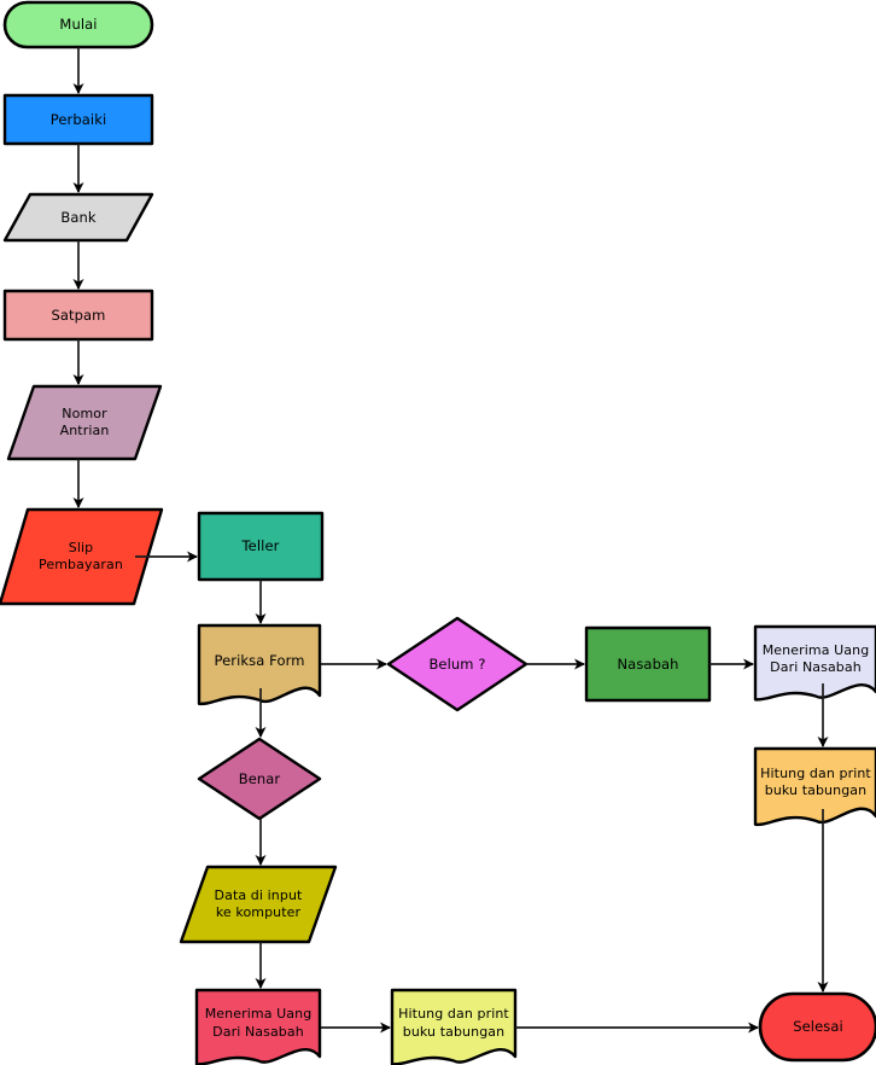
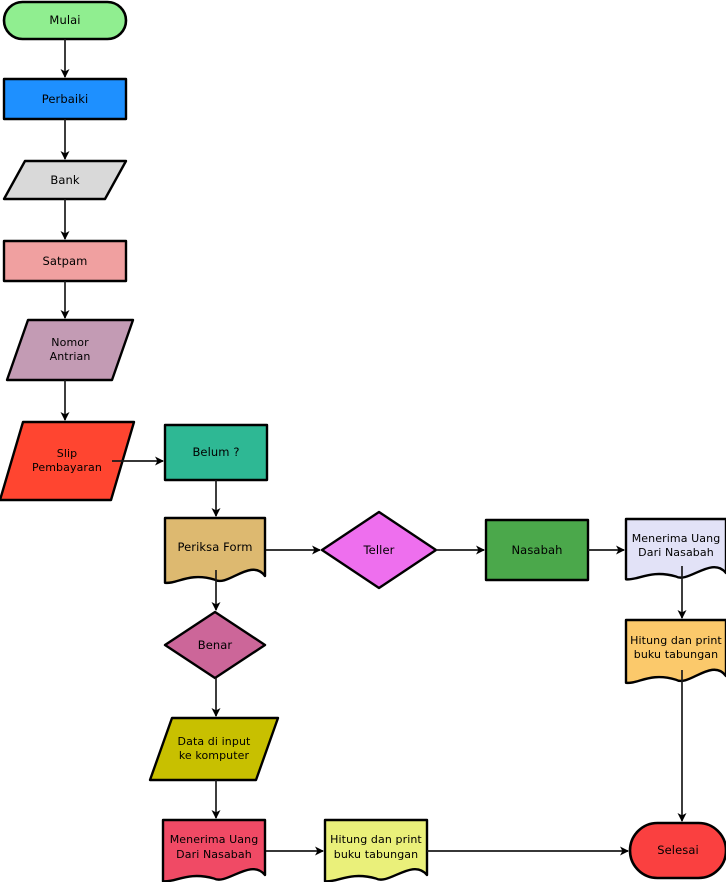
  Mulai
  Perbaiki
  Bank
  Satpam
  Nomor
  Antrian
  Slip
  Pembayaran
- Teller
+ Belum ?
  Periksa Form
- Belum ?
+ Teller
  Nasabah
  Menerima Uang
  Dari Nasabah
  Hitung dan print
  buku tabungan
  Benar
  Data di input
  ke komputer
  Menerima Uang
  Dari Nasabah
  Hitung dan print
  buku tabungan
  Selesai
